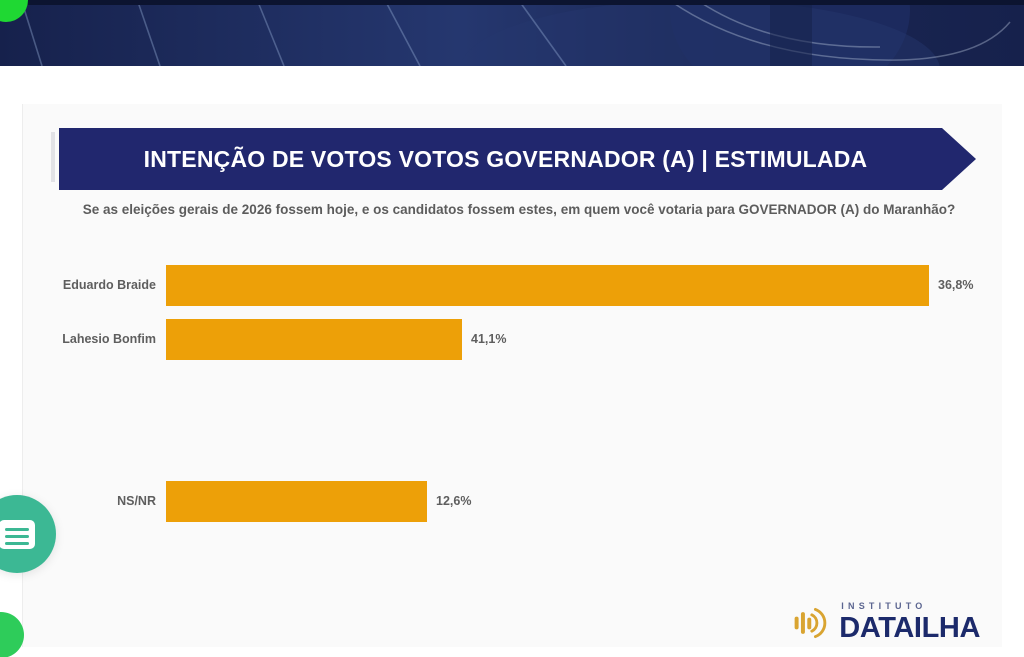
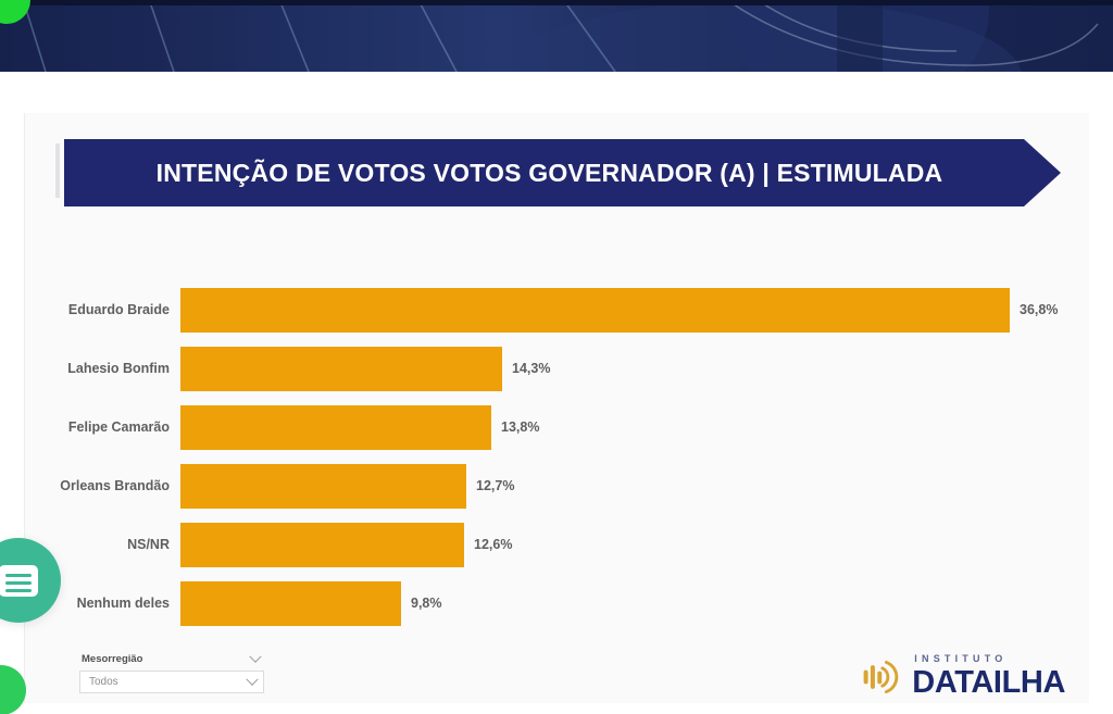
  INTENÇÃO DE VOTOS VOTOS GOVERNADOR (A) | ESTIMULADA
- Se as eleições gerais de 2026 fossem hoje, e os candidatos fossem estes, em quem você votaria para GOVERNADOR (A) do Maranhão?
  Eduardo Braide
  36,8%
  Lahesio Bonfim
- 41,1%
+ 14,3%
+ Felipe Camarão
+ 13,8%
+ Orleans Brandão
+ 12,7%
  NS/NR
  12,6%
+ Nenhum deles
+ 9,8%
+ Mesorregião
+ Todos
  INSTITUTO
  DATAILHA
